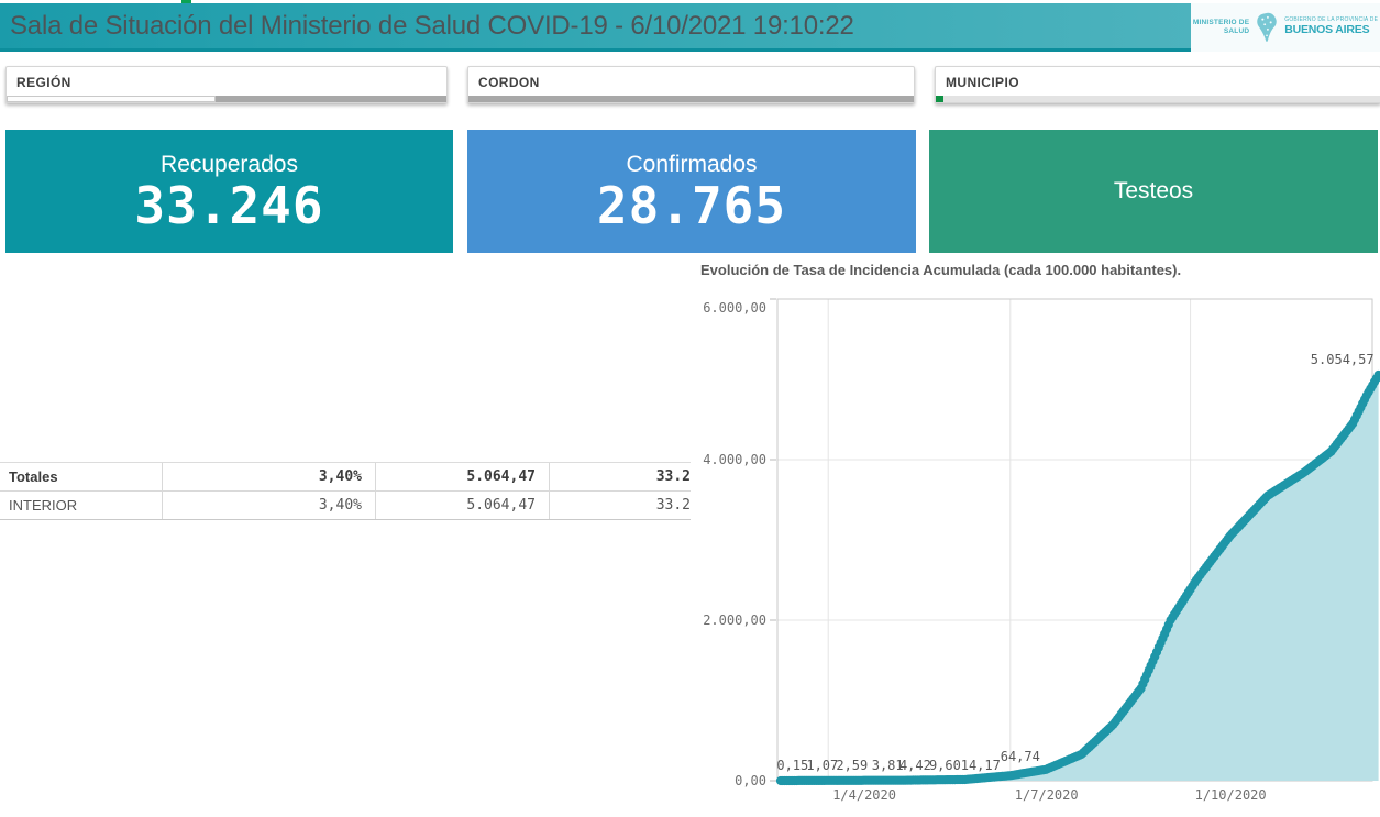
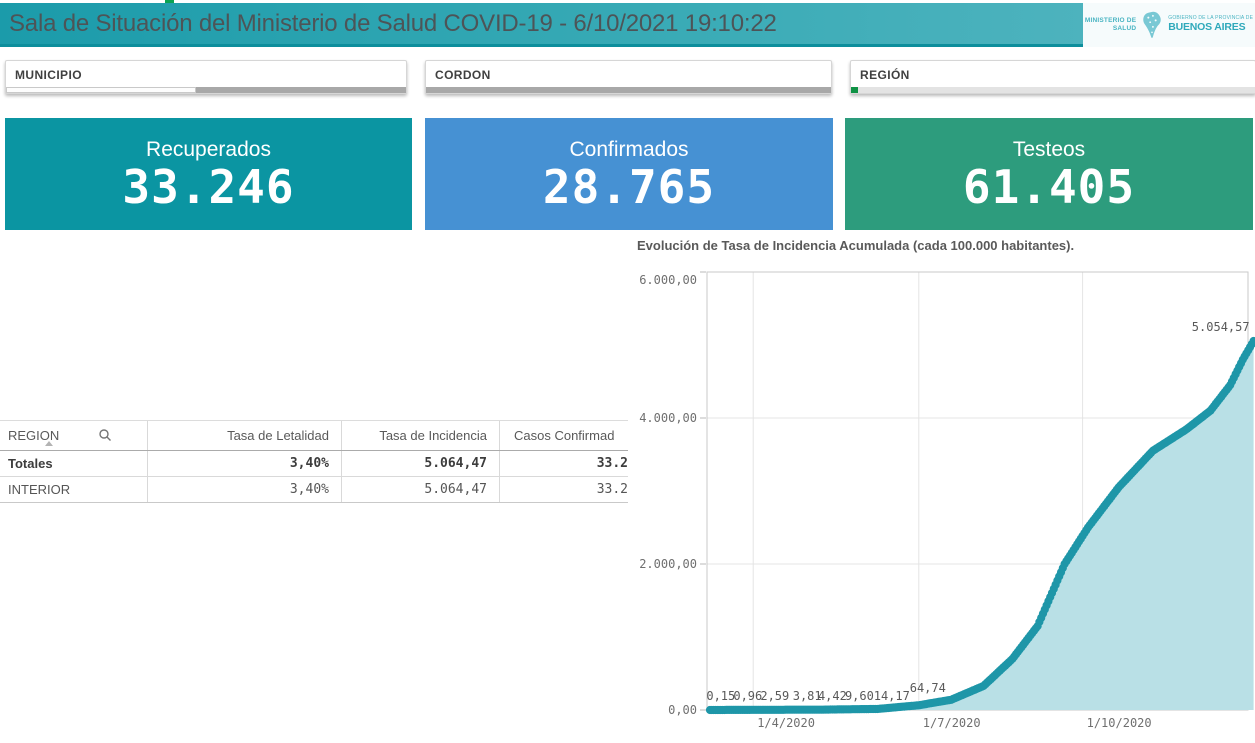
  Sala de Situación del Ministerio de Salud COVID-19 - 6/10/2021 19:10:22
  BUENOS AIRES
- REGIÓN
+ MUNICIPIO
  CORDON
- MUNICIPIO
+ REGIÓN
  Recuperados
  33.246
  Confirmados
  28.765
  Testeos
+ 61.405
+ REGION
+ Tasa de Letalidad
+ Tasa de Incidencia
+ Casos Confirmad
  Totales
  3,40%
  5.064,47
  33.2
  INTERIOR
  3,40%
  5.064,47
  33.2
  Evolución de Tasa de Incidencia Acumulada (cada 100.000 habitantes).
  0,00
  2.000,00
  4.000,00
  6.000,00
  1/4/2020
  1/7/2020
  1/10/2020
  0,15
- 1,07
+ 0,96
  2,59
  3,81
  4,42
  9,60
  14,17
  64,74
  5.054,57
